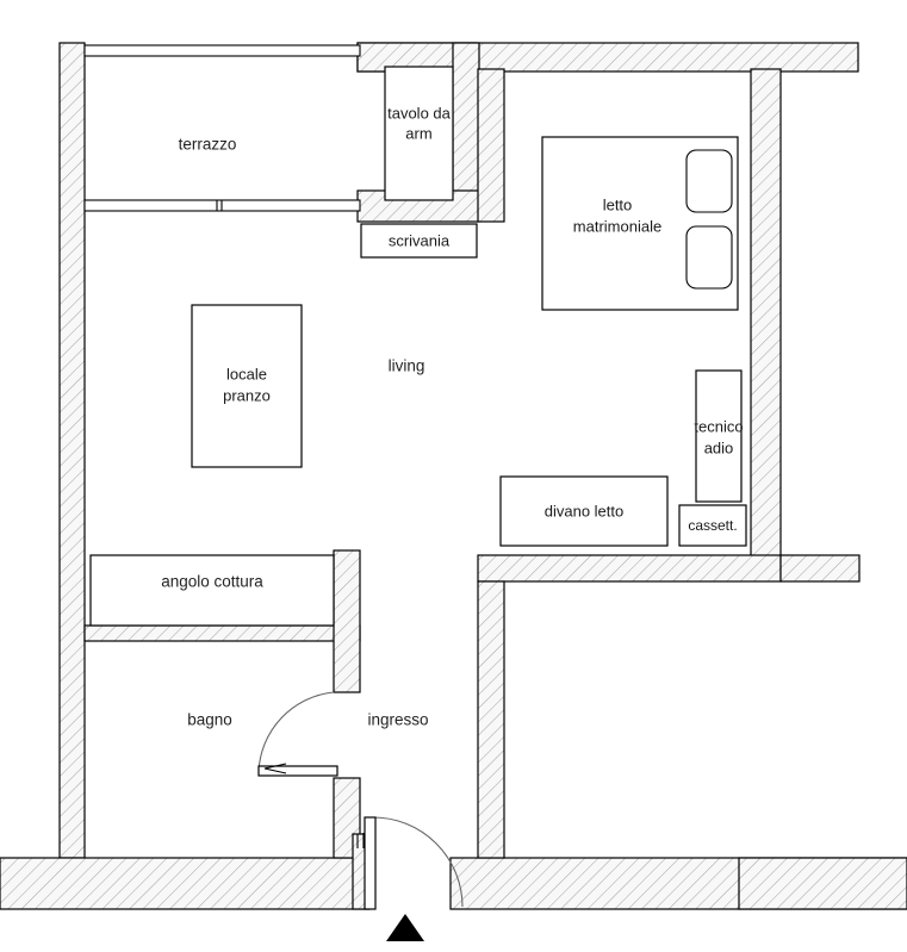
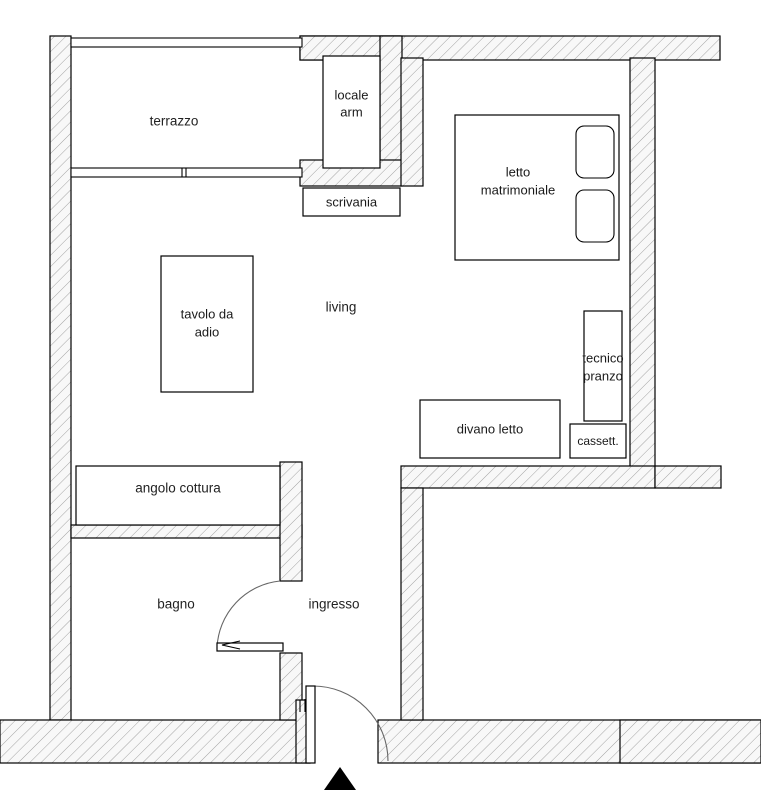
- tavolo da
+ locale
  arm
  scrivania
- locale
+ tavolo da
- pranzo
+ adio
  letto
  matrimoniale
  tecnico
- adio
+ pranzo
  cassett.
  divano letto
  angolo cottura
  terrazzo
  living
  bagno
  ingresso
